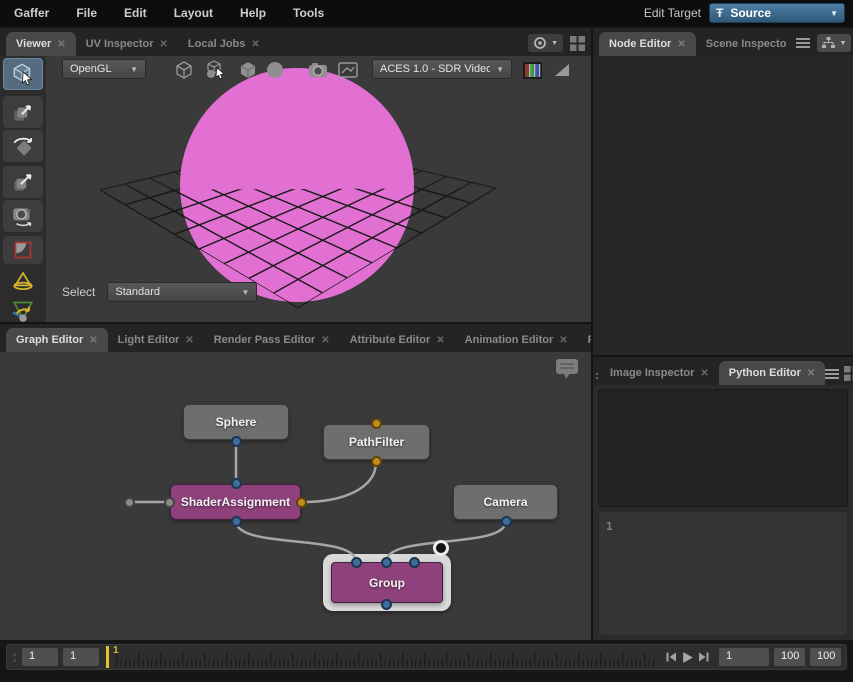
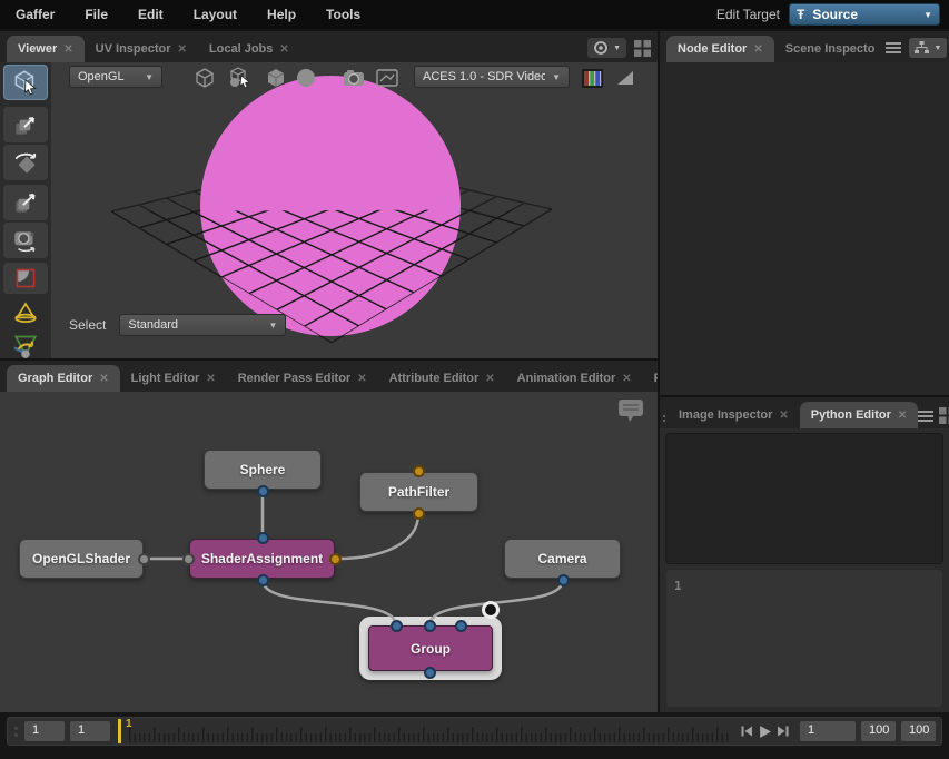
  Gaffer
  File
  Edit
  Layout
  Help
  Tools
  Edit Target
  Ŧ
  Source
  ▼
  Viewer
  ✕
  UV Inspector
  ✕
  Local Jobs
  ✕
  OpenGL
  ▼
  ACES 1.0 - SDR Video
  ▼
  Select
  Standard
  ▼
  Node Editor
  ✕
  Scene Inspecto
  Graph Editor
  ✕
  Light Editor
  ✕
  Render Pass Editor
  ✕
  Attribute Editor
  ✕
  Animation Editor
  ✕
  Sphere
  PathFilter
+ OpenGLShader
  ShaderAssignment
  Camera
  Group
  Image Inspector
  ✕
  Python Editor
  ✕
  1
  1
  1
  1
  1
  100
  100
